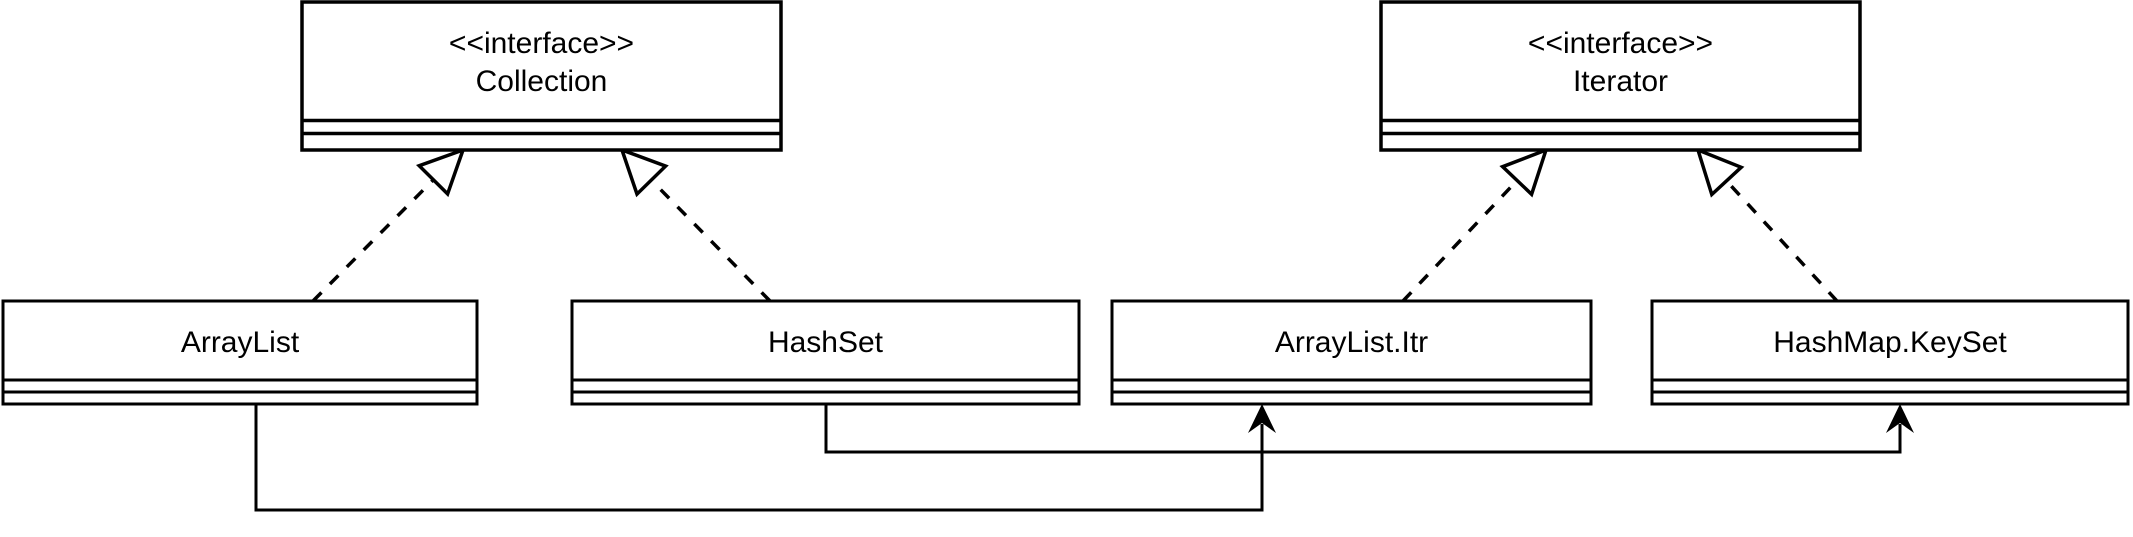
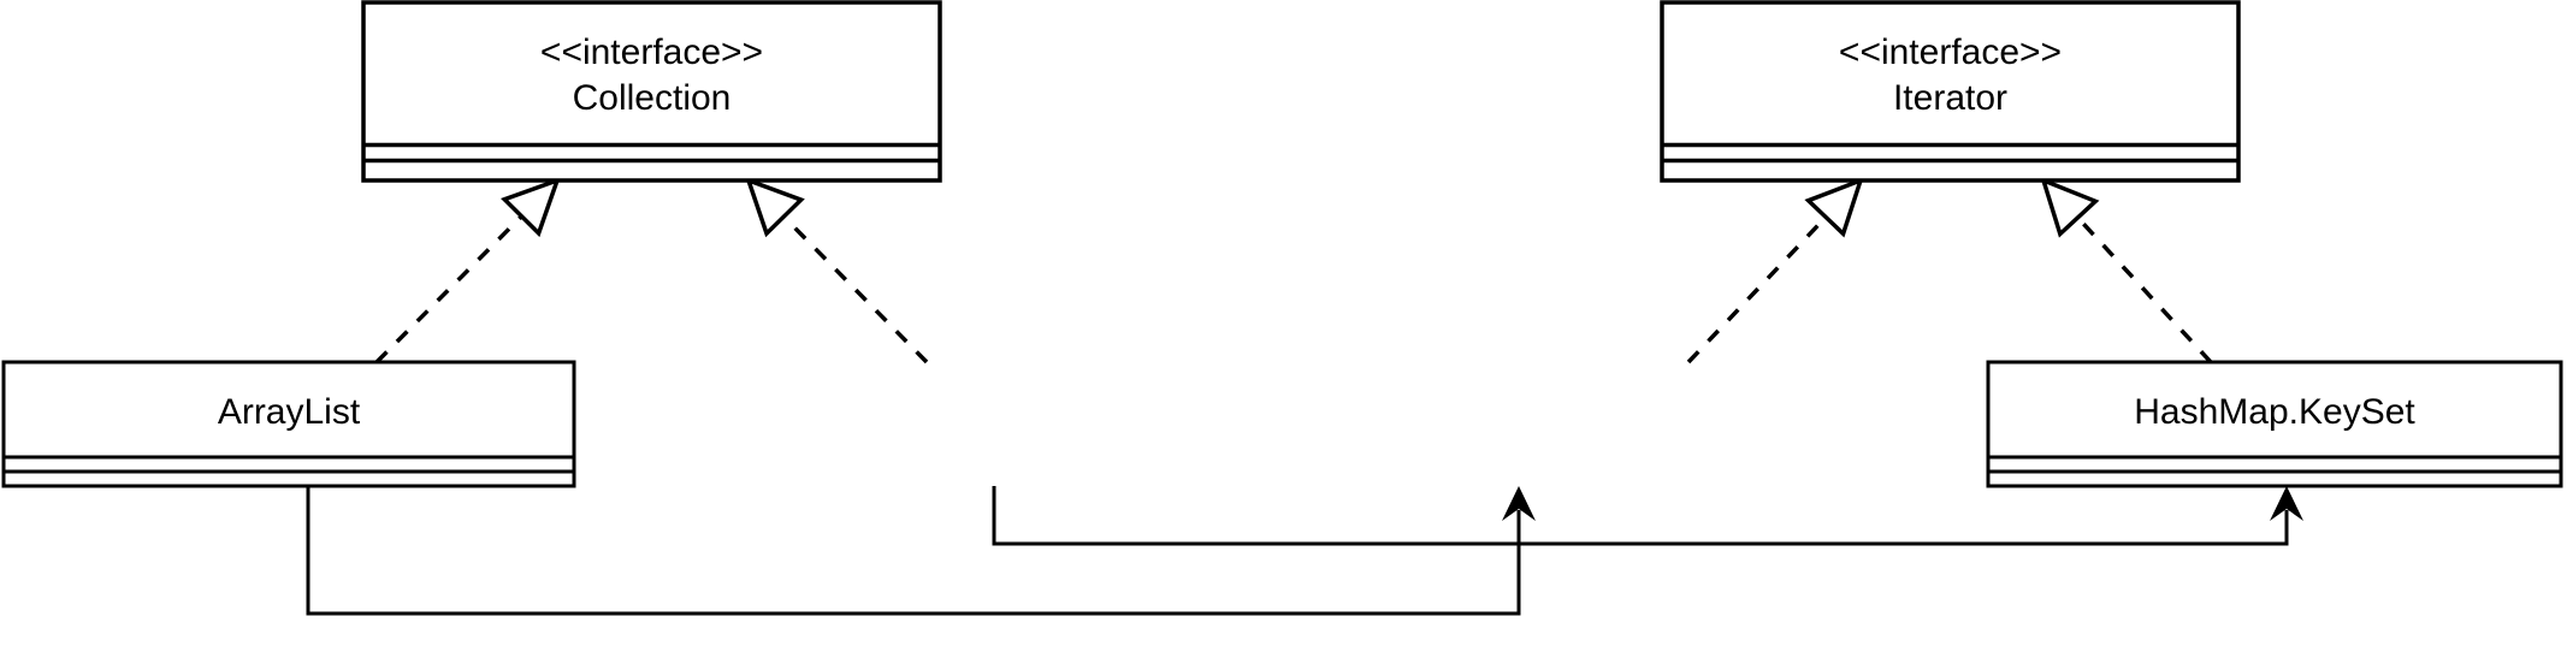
  <<interface>>
  Collection
  <<interface>>
  Iterator
  ArrayList
- HashSet
- ArrayList.Itr
  HashMap.KeySet
